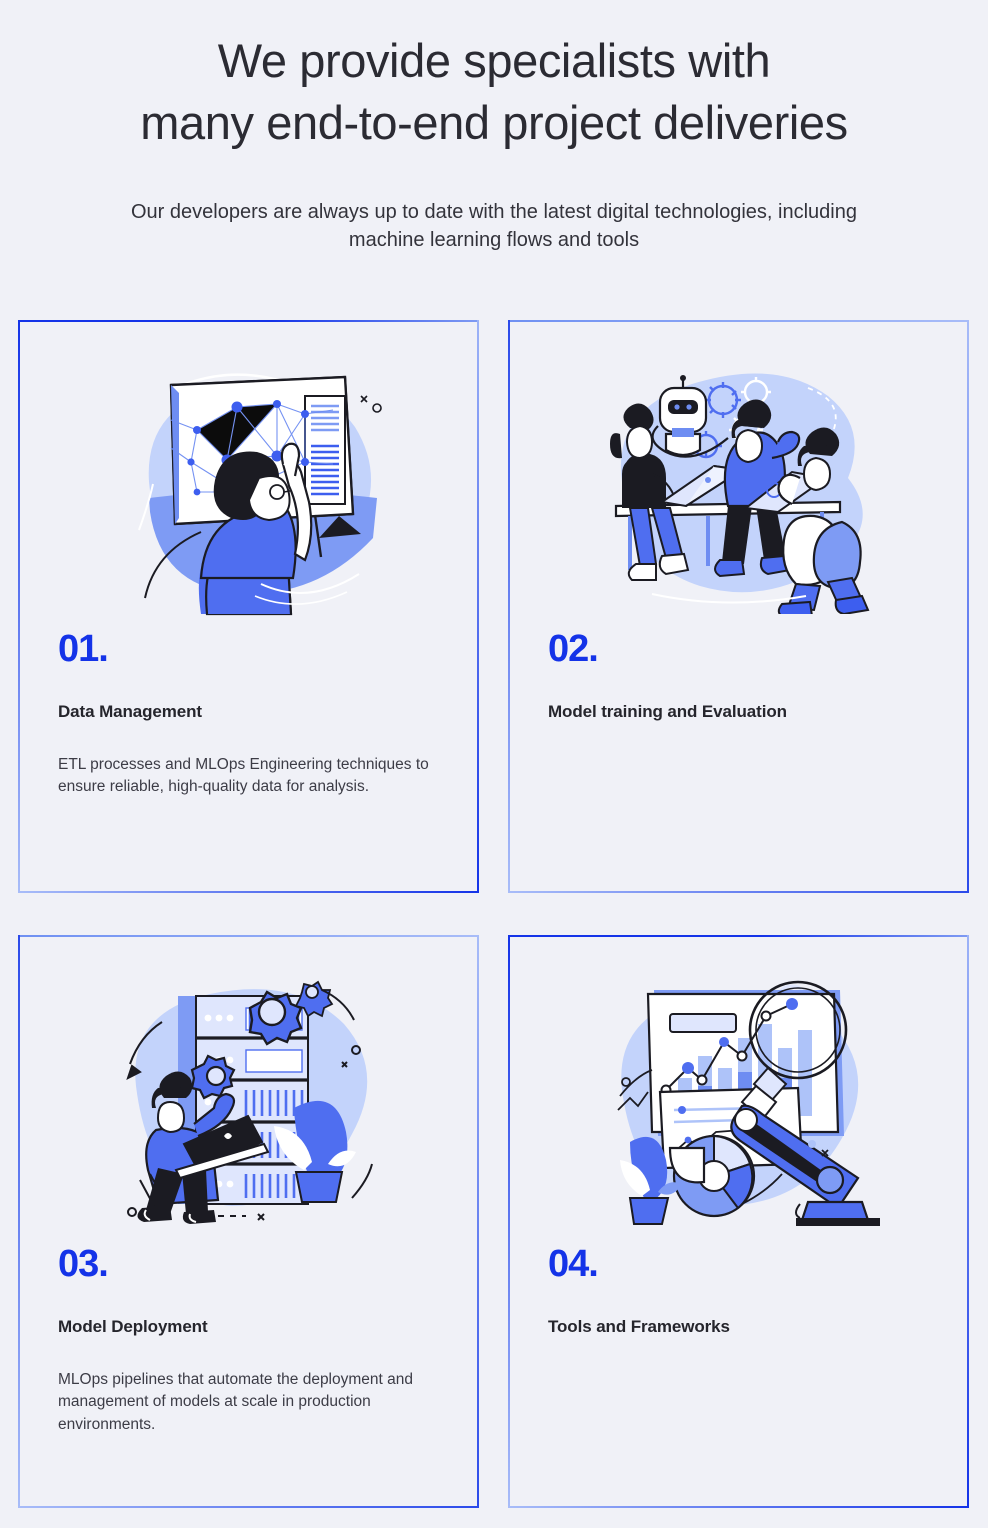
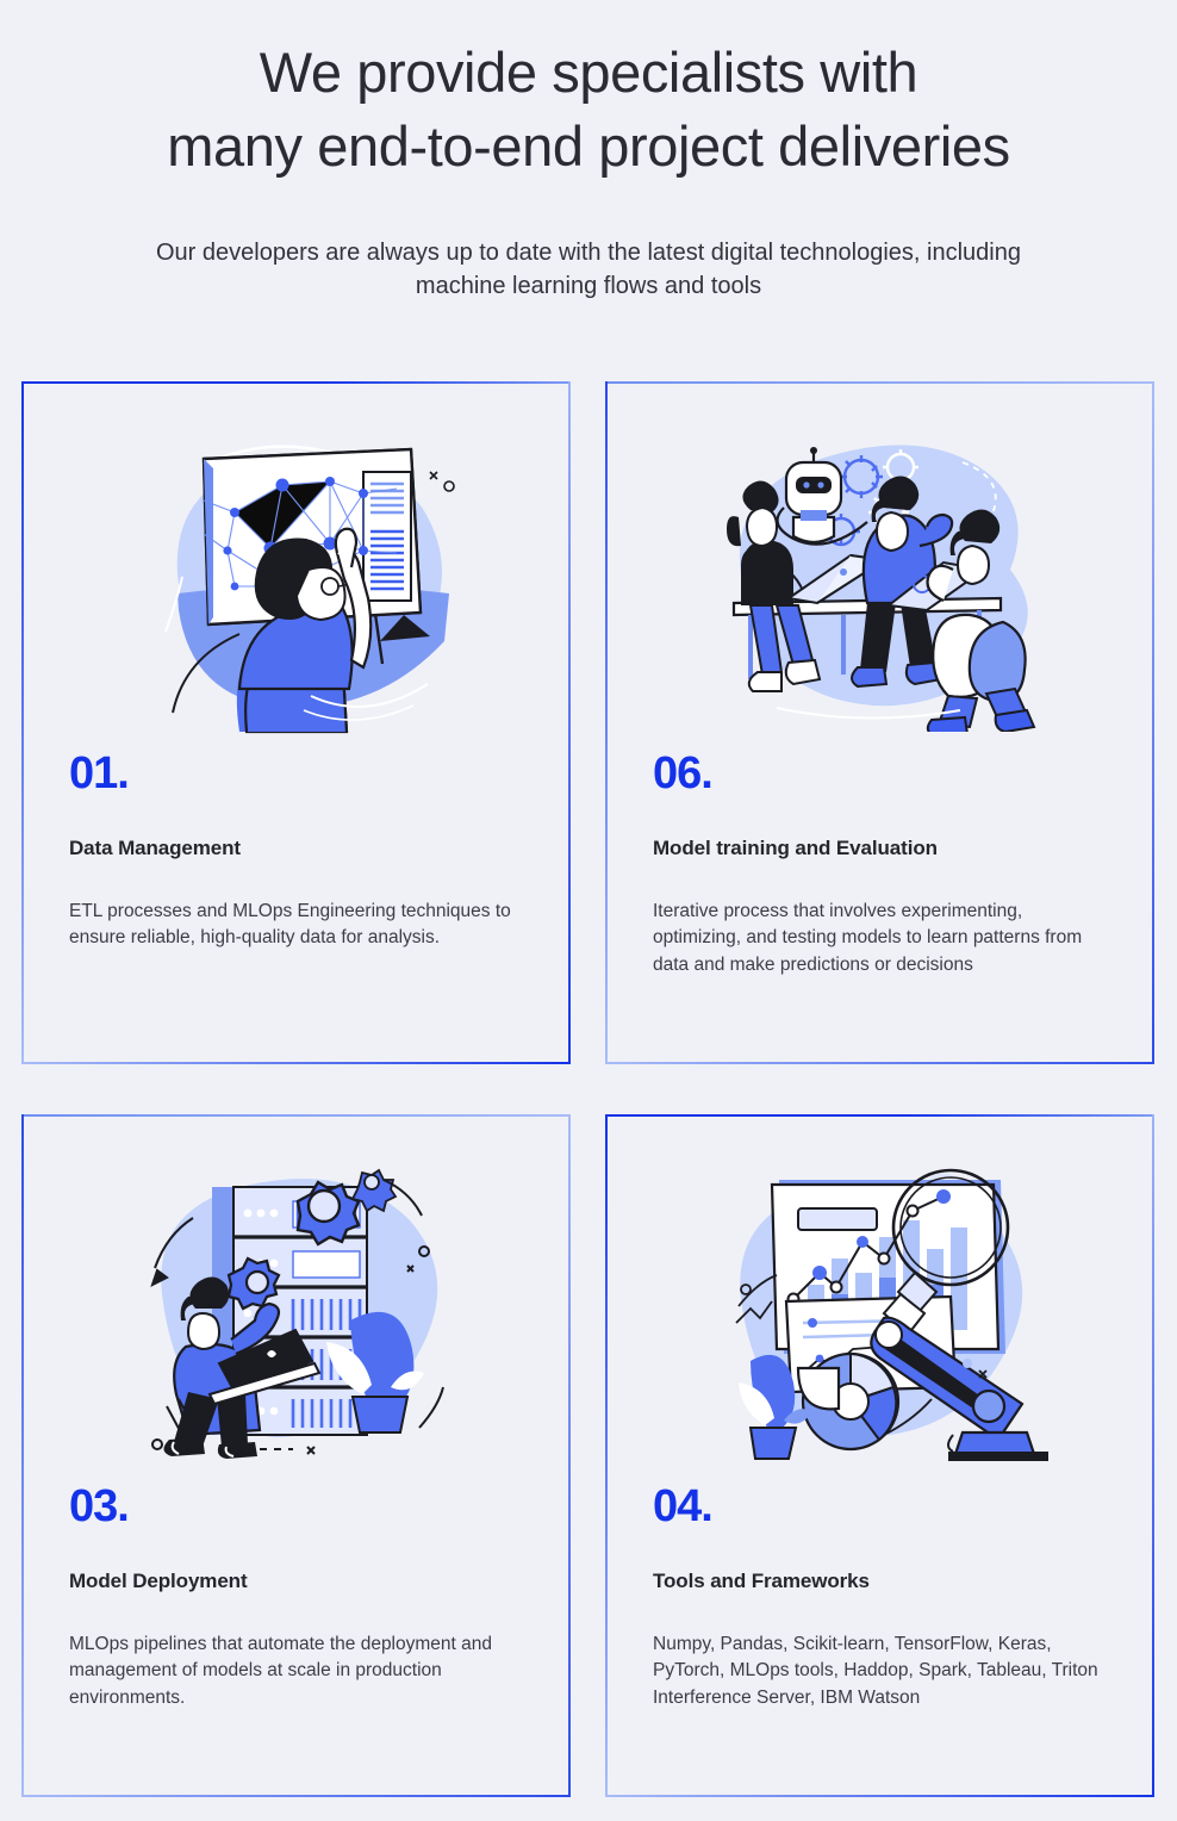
  We provide specialists with
  many end-to-end project deliveries
  Our developers are always up to date with the latest digital technologies, including
  machine learning flows and tools
  01.
  Data Management
  ETL processes and MLOps Engineering techniques to ensure reliable, high-quality data for analysis.
- 02.
+ 06.
  Model training and Evaluation
+ Iterative process that involves experimenting, optimizing, and testing models to learn patterns from data and make predictions or decisions
  03.
  Model Deployment
  MLOps pipelines that automate the deployment and management of models at scale in production environments.
  04.
  Tools and Frameworks
+ Numpy, Pandas, Scikit-learn, TensorFlow, Keras, PyTorch, MLOps tools, Haddop, Spark, Tableau, Triton Interference Server, IBM Watson
